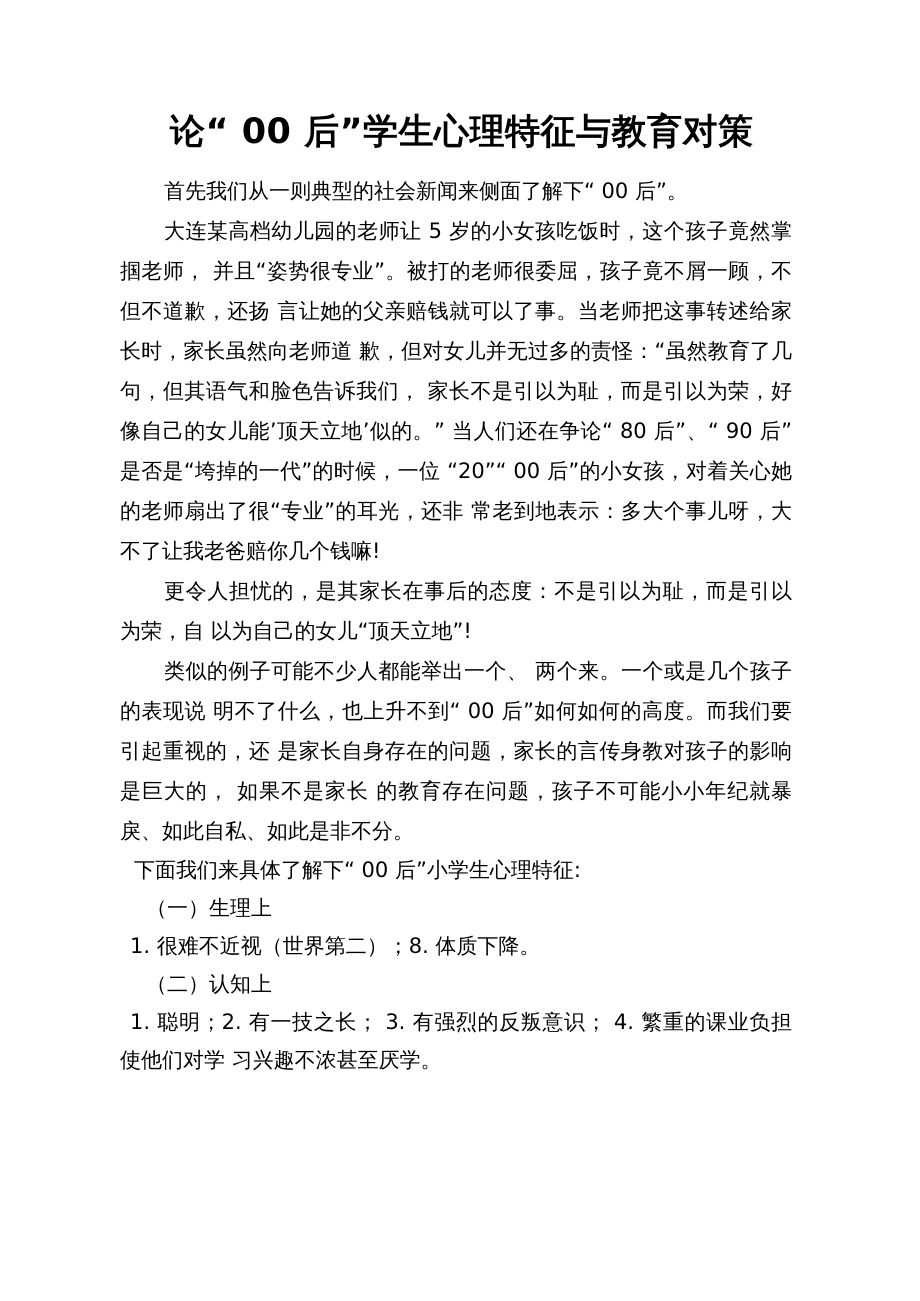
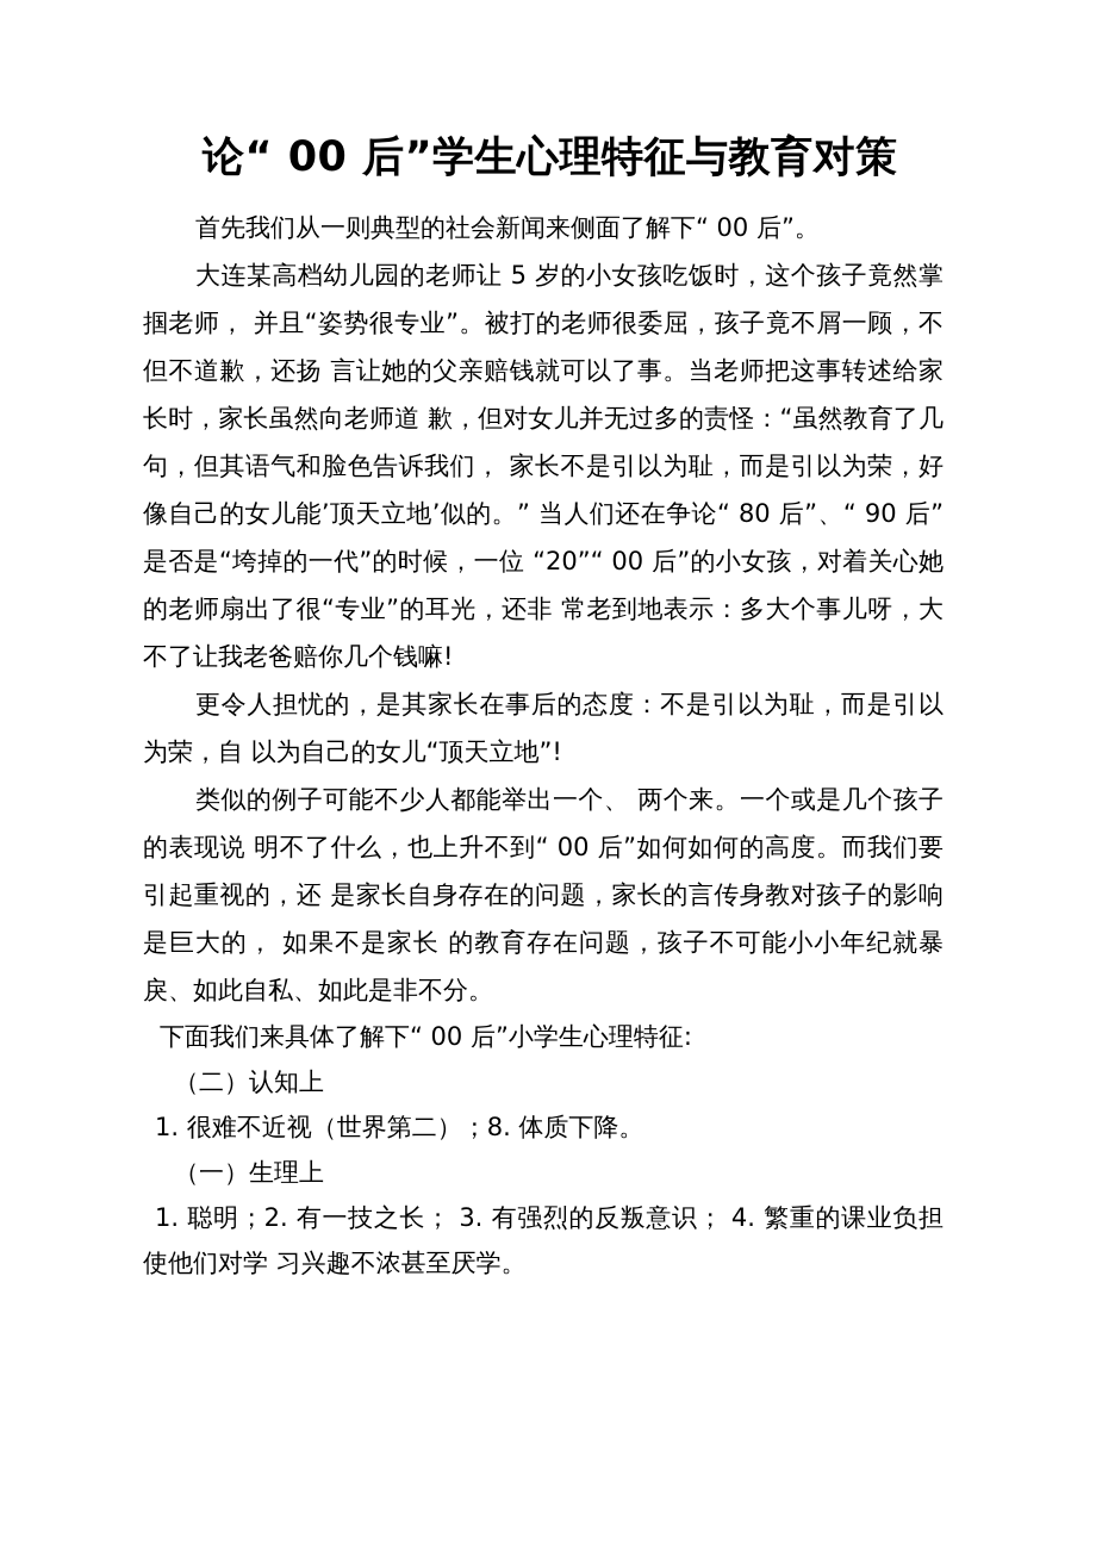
  论“ 00 后”学生心理特征与教育对策
  首先我们从一则典型的社会新闻来侧面了解下“ 00 后”。
  大连某高档幼儿园的老师让 5 岁的小女孩吃饭时，这个孩子竟然掌掴老师， 并且“姿势很专业”。被打的老师很委屈，孩子竟不屑一顾，不但不道歉，还扬 言让她的父亲赔钱就可以了事。当老师把这事转述给家长时，家长虽然向老师道 歉，但对女儿并无过多的责怪：“虽然教育了几句，但其语气和脸色告诉我们， 家长不是引以为耻，而是引以为荣，好像自己的女儿能’顶天立地’似的。” 当人们还在争论“ 80 后”、“ 90 后”是否是“垮掉的一代”的时候，一位 “20”“ 00 后”的小女孩，对着关心她的老师扇出了很“专业”的耳光，还非 常老到地表示：多大个事儿呀，大不了让我老爸赔你几个钱嘛!
  更令人担忧的，是其家长在事后的态度：不是引以为耻，而是引以为荣，自 以为自己的女儿“顶天立地”!
  类似的例子可能不少人都能举出一个、 两个来。一个或是几个孩子的表现说 明不了什么，也上升不到“ 00 后”如何如何的高度。而我们要引起重视的，还 是家长自身存在的问题，家长的言传身教对孩子的影响是巨大的， 如果不是家长 的教育存在问题，孩子不可能小小年纪就暴戾、如此自私、如此是非不分。
  下面我们来具体了解下“ 00 后”小学生心理特征:
- （一）生理上
+ （二）认知上
  1. 很难不近视（世界第二）；8. 体质下降。
- （二）认知上
+ （一）生理上
  1. 聪明；2. 有一技之长； 3. 有强烈的反叛意识； 4. 繁重的课业负担使他们对学 习兴趣不浓甚至厌学。
